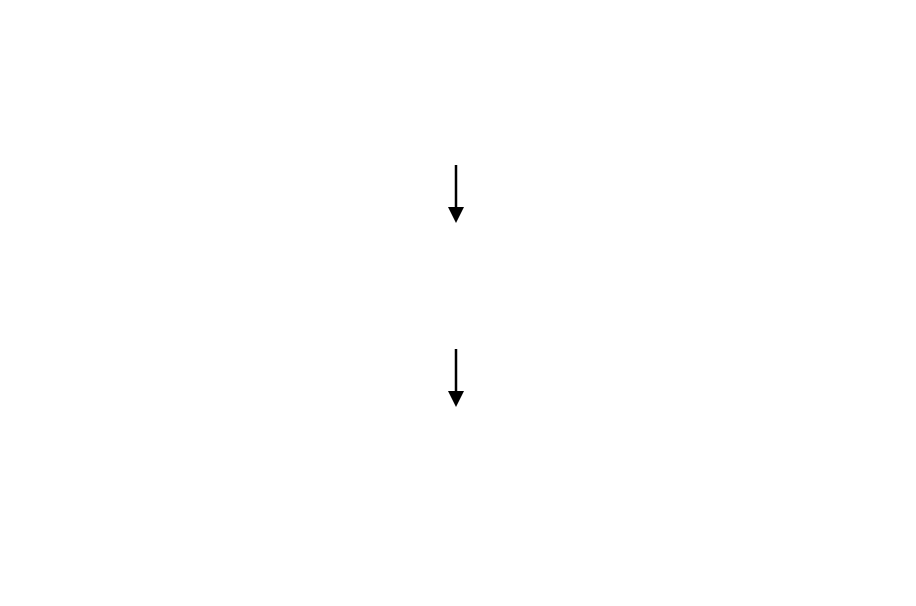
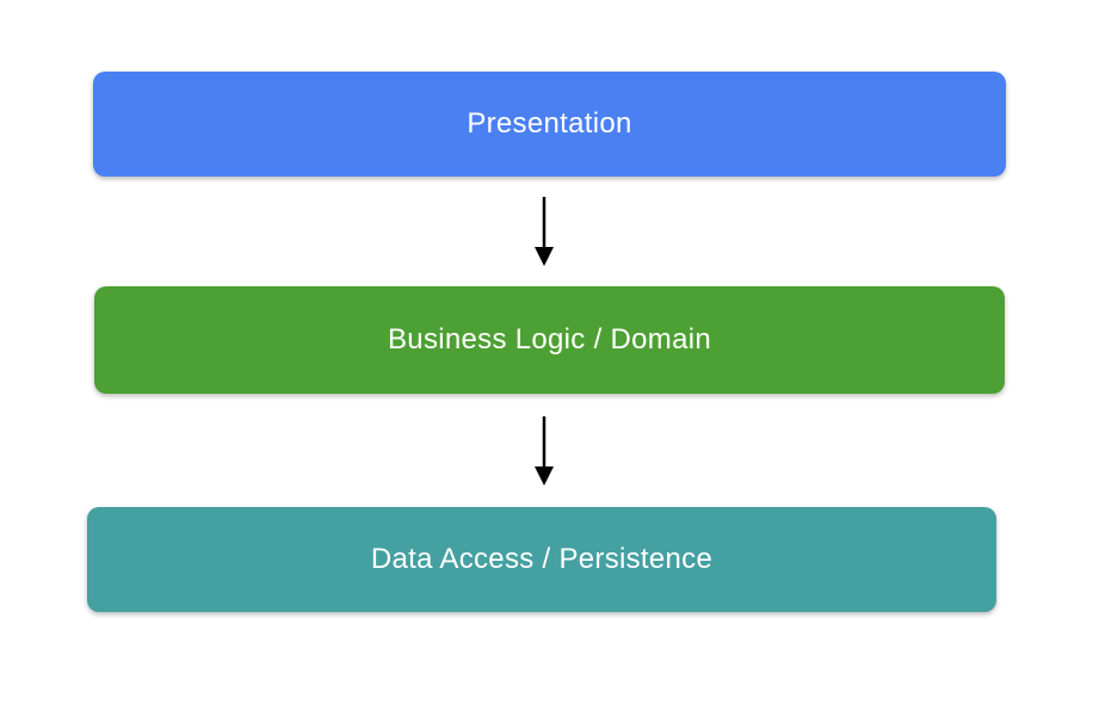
+ Presentation
+ Business Logic / Domain
+ Data Access / Persistence
